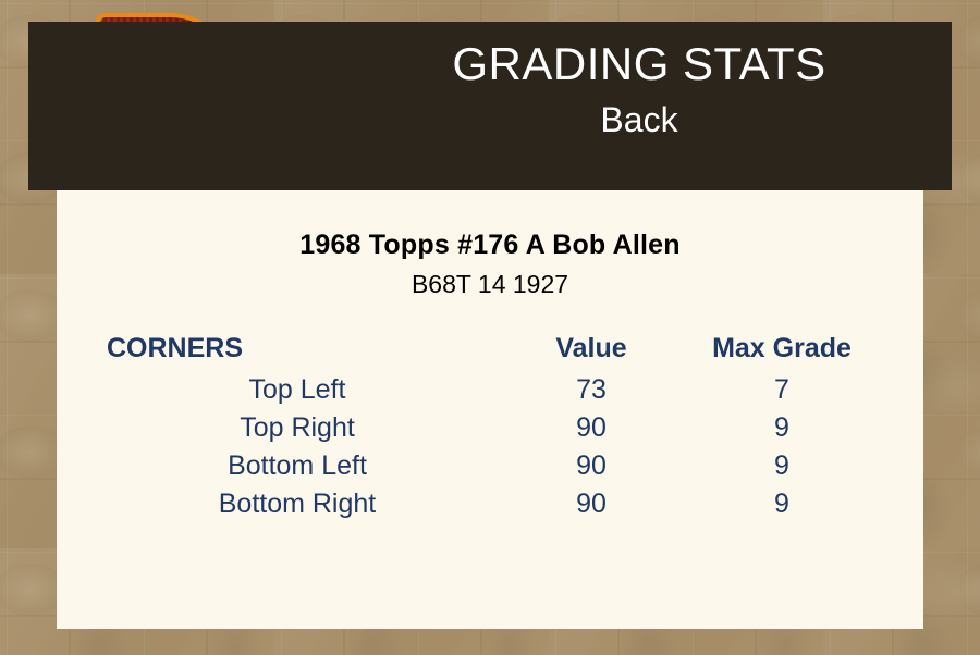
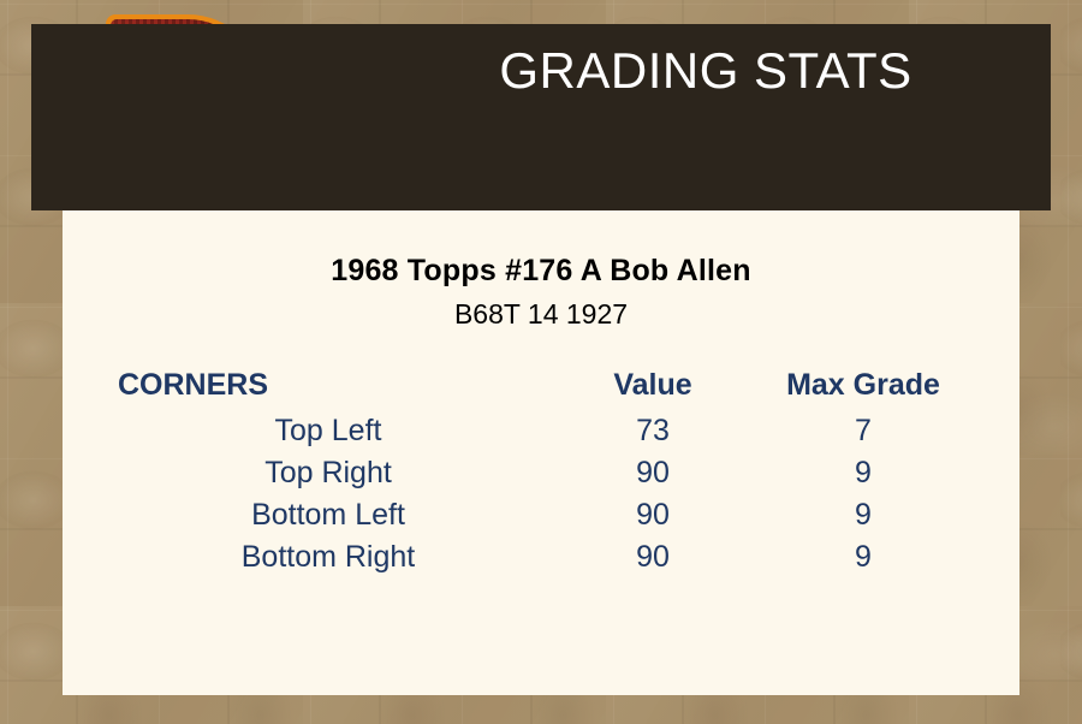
  GRADING STATS
- Back
  1968 Topps #176 A Bob Allen
  B68T 14 1927
  CORNERS	Value	Max Grade
  Top Left	73	7
  Top Right	90	9
  Bottom Left	90	9
  Bottom Right	90	9
